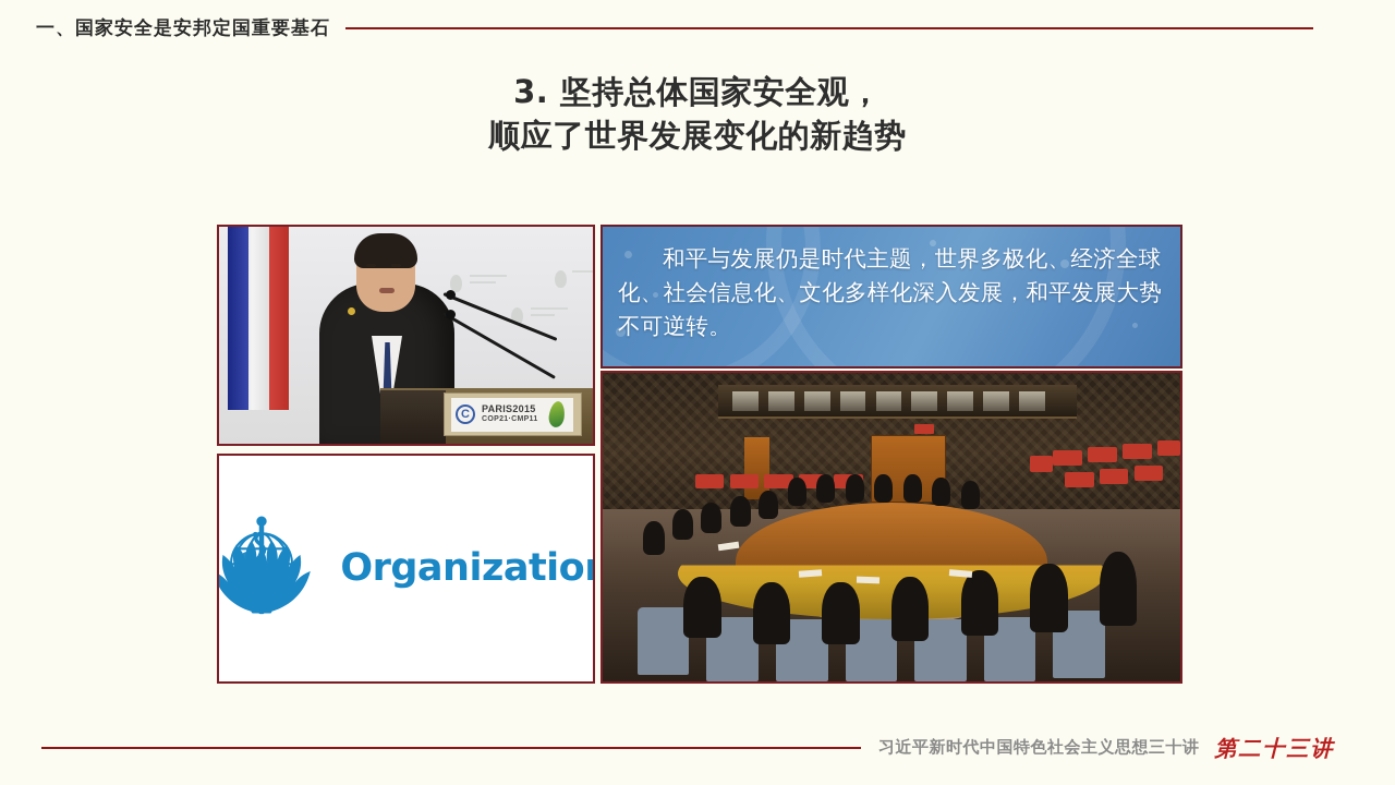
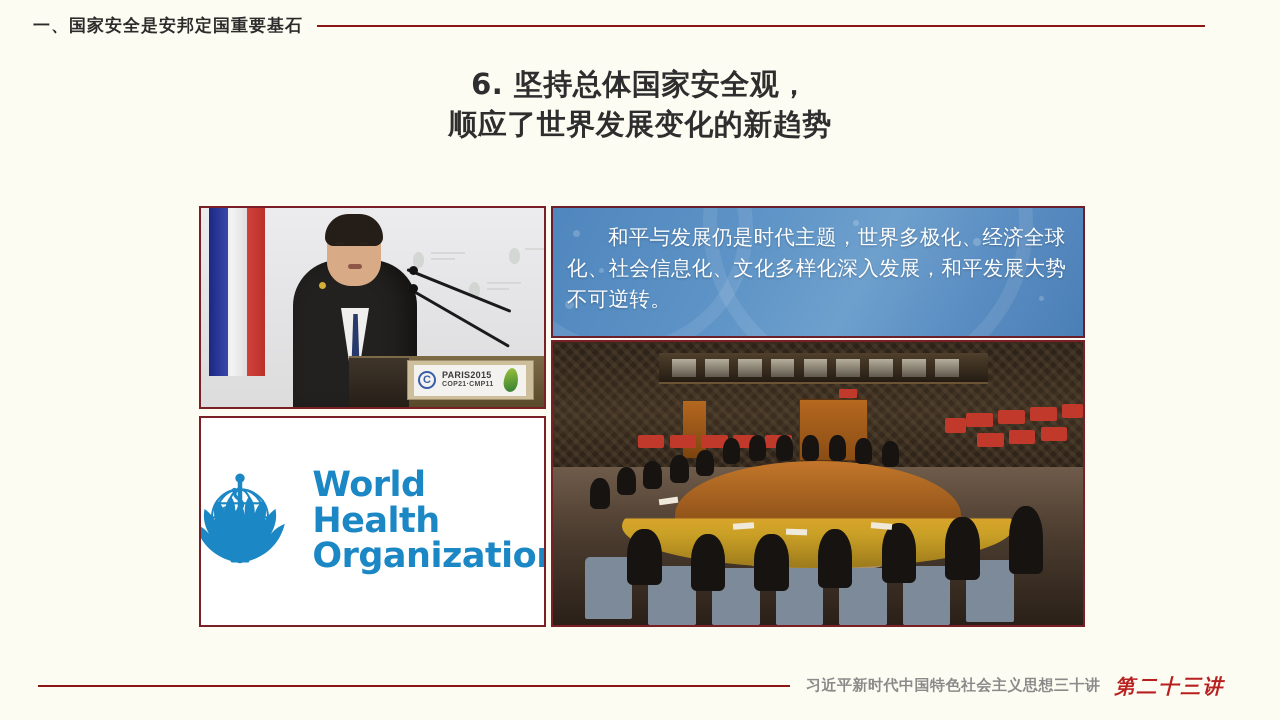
  一、国家安全是安邦定国重要基石
- 3. 坚持总体国家安全观，
+ 6. 坚持总体国家安全观，
  顺应了世界发展变化的新趋势
  C
  PARIS2015
+ World Health
  Organizatio
  和平与发展仍是时代主题，世界多极化、经济全球化、社会信息化、文化多样化深入发展，和平发展大势不可逆转。
  习近平新时代中国特色社会主义思想三十讲
  第二十三讲
